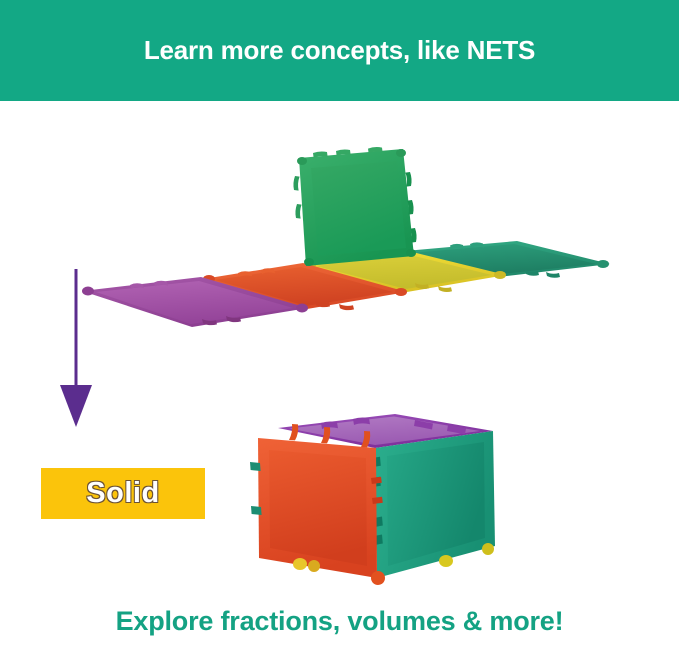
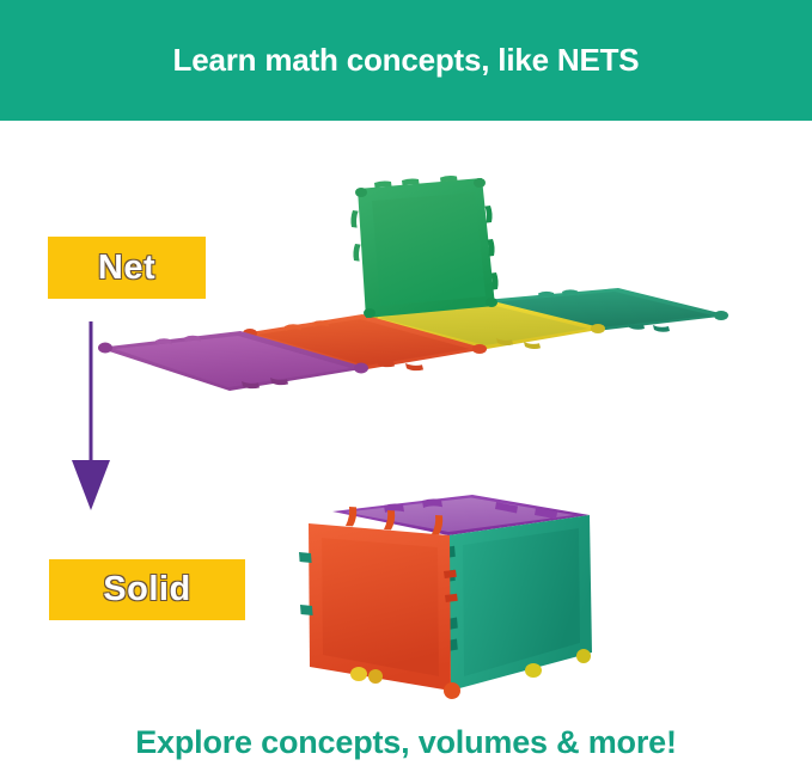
- Learn more concepts, like NETS
+ Learn math concepts, like NETS
+ Net
  Solid
- Explore fractions, volumes & more!
+ Explore concepts, volumes & more!
